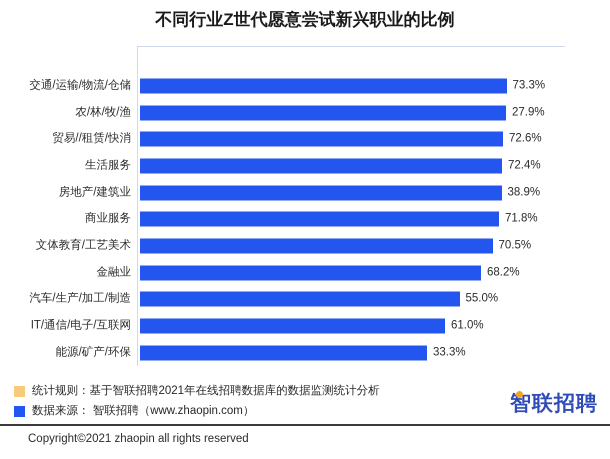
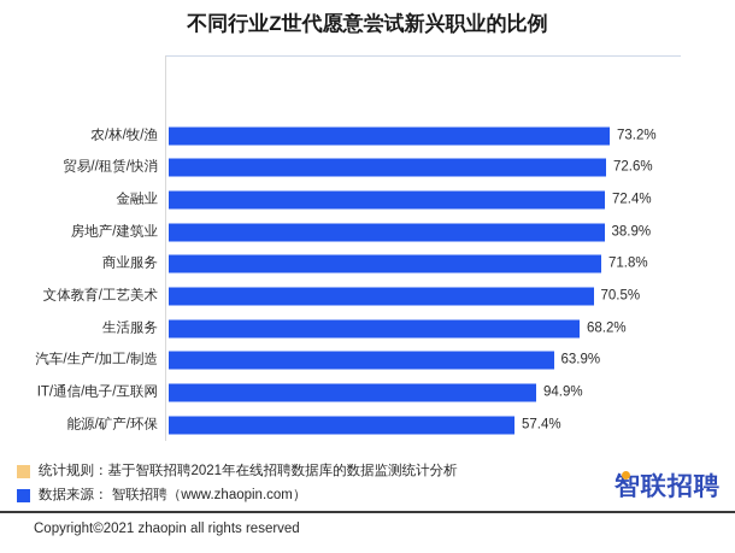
  不同行业Z世代愿意尝试新兴职业的比例
- 交通/运输/物流/仓储
- 73.3%
  农/林/牧/渔
- 27.9%
+ 73.2%
  贸易//租赁/快消
  72.6%
- 生活服务
+ 金融业
  72.4%
  房地产/建筑业
  38.9%
  商业服务
  71.8%
  文体教育/工艺美术
  70.5%
- 金融业
+ 生活服务
  68.2%
  汽车/生产/加工/制造
- 55.0%
+ 63.9%
  IT/通信/电子/互联网
- 61.0%
+ 94.9%
  能源/矿产/环保
- 33.3%
+ 57.4%
  统计规则：基于智联招聘2021年在线招聘数据库的数据监测统计分析
  数据来源： 智联招聘（www.zhaopin.com）
  智联招聘
  Copyright©2021 zhaopin all rights reserved
